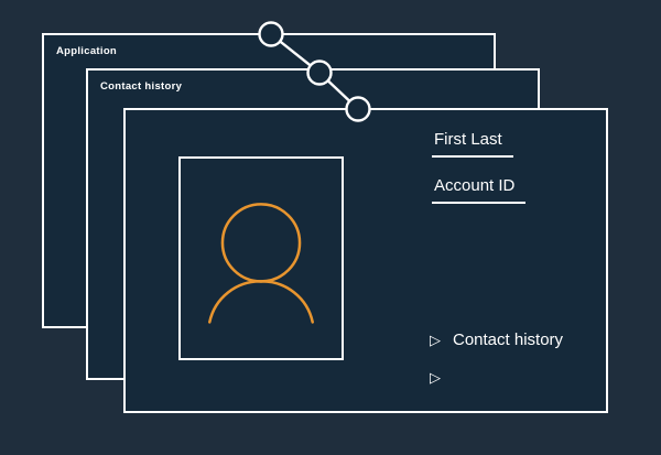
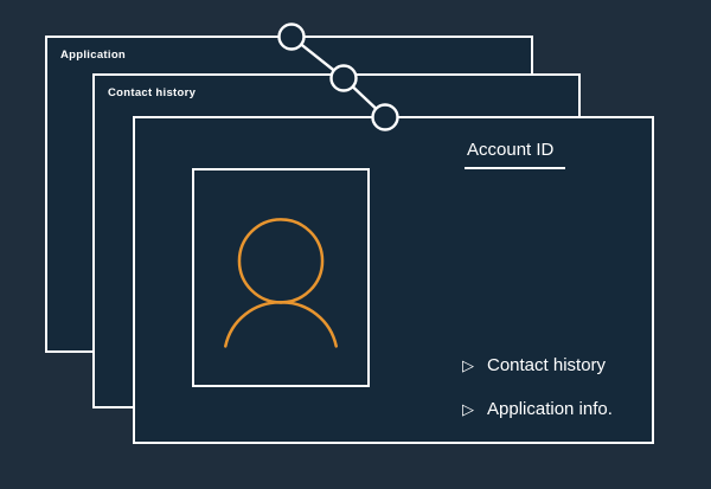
  Application
  Contact history
- First Last
  Account ID
  ▷
  Contact history
  ▷
+ Application info.
